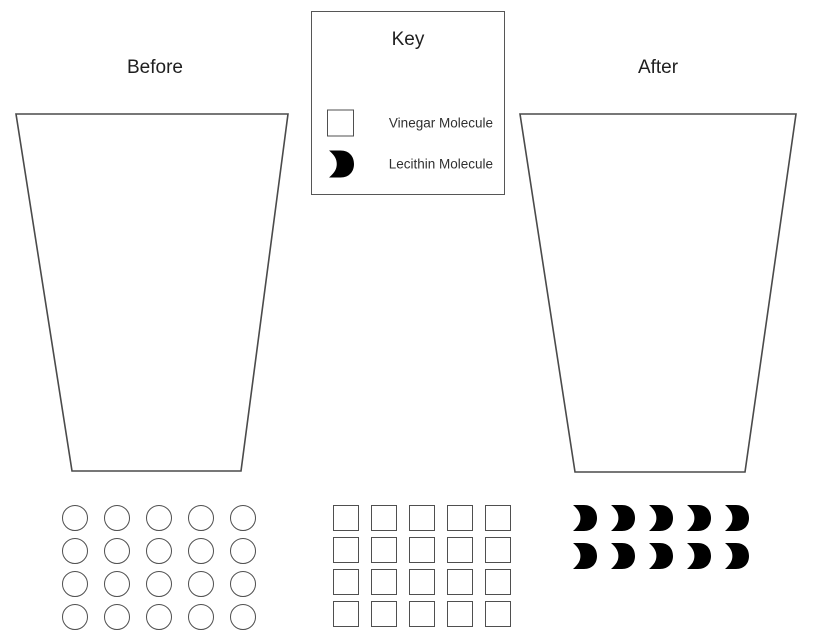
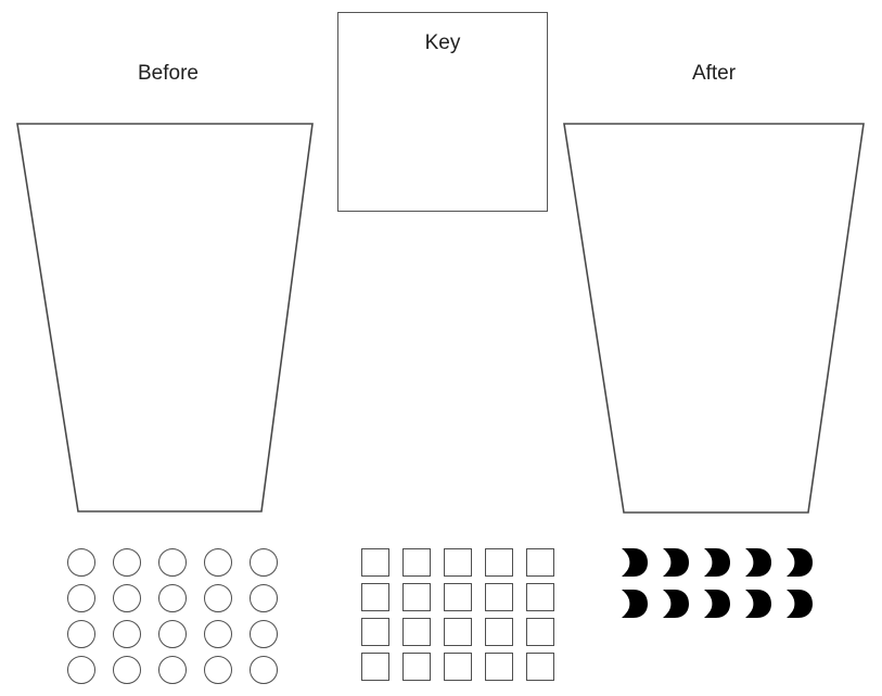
  Before
  Key
- Vinegar Molecule
- Lecithin Molecule
  After
